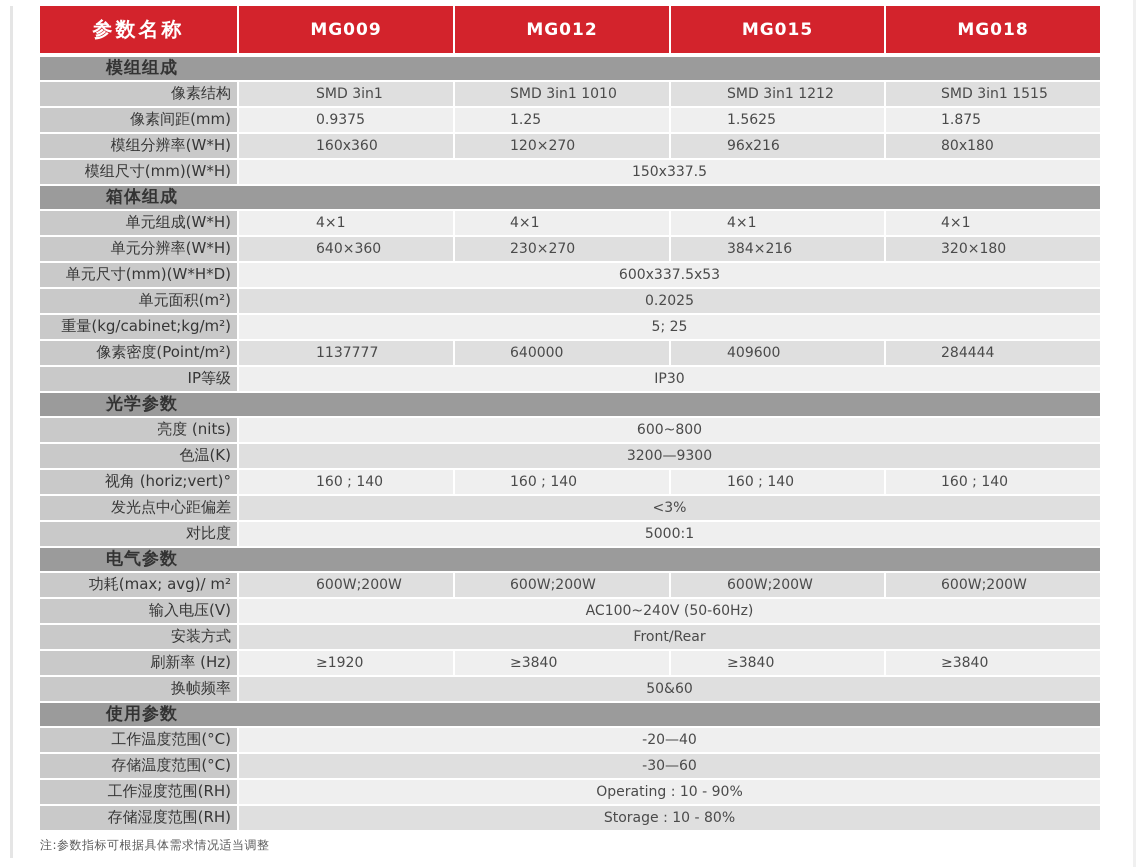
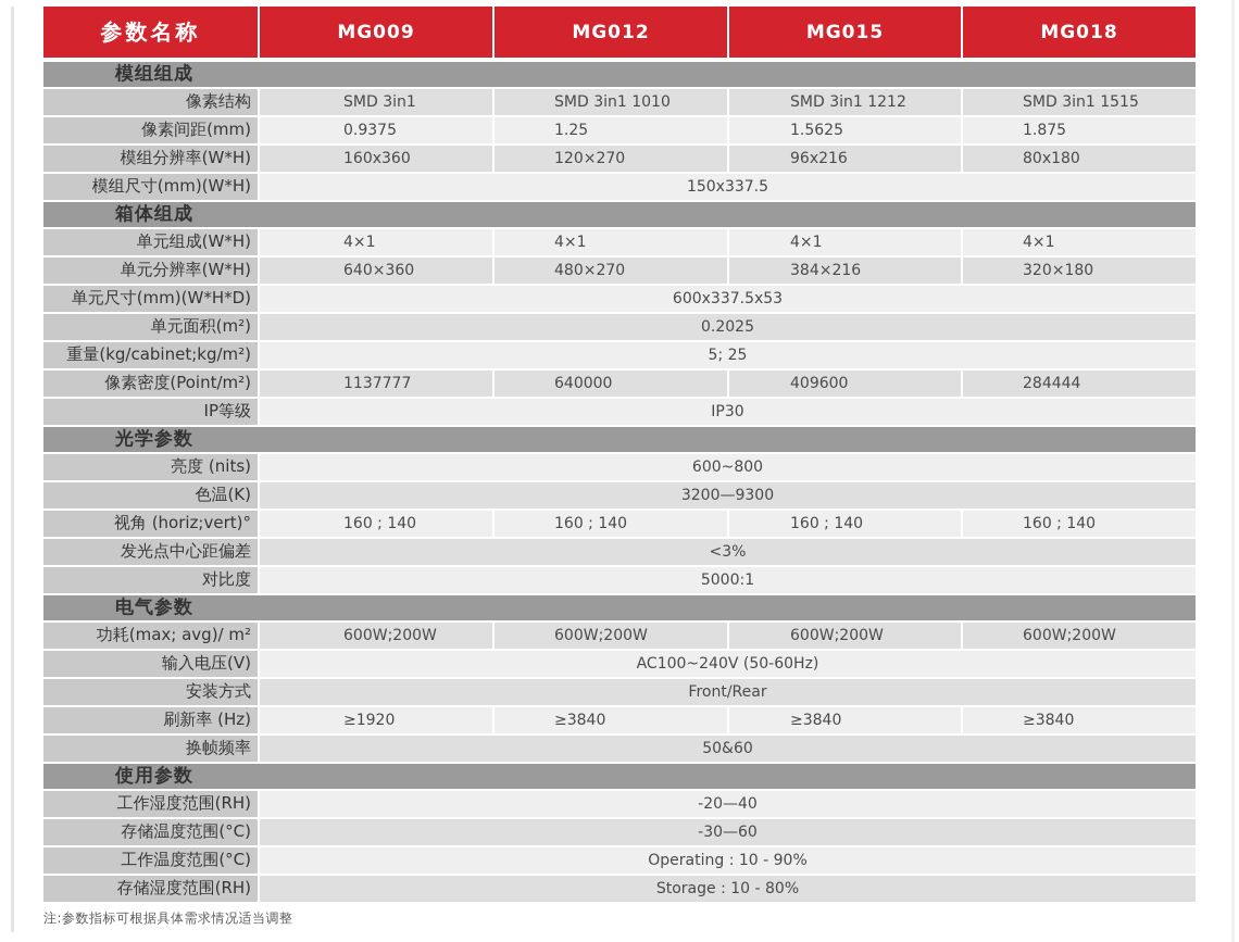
  参数名称
  MG009
  MG012
  MG015
  MG018
  模组组成
  像素结构
  SMD 3in1
  SMD 3in1 1010
  SMD 3in1 1212
  SMD 3in1 1515
  像素间距(mm)
  0.9375
  1.25
  1.5625
  1.875
  模组分辨率(W*H)
  160x360
  120×270
  96x216
  80x180
  模组尺寸(mm)(W*H)
  150x337.5
  箱体组成
  单元组成(W*H)
  4×1
  4×1
  4×1
  4×1
  单元分辨率(W*H)
  640×360
- 230×270
+ 480×270
  384×216
  320×180
  单元尺寸(mm)(W*H*D)
  600x337.5x53
  单元面积(m²)
  0.2025
  重量(kg/cabinet;kg/m²)
  5; 25
  像素密度(Point/m²)
  1137777
  640000
  409600
  284444
  IP等级
  IP30
  光学参数
  亮度 (nits)
  600~800
  色温(K)
  3200—9300
  视角 (horiz;vert)°
  160 ; 140
  160 ; 140
  160 ; 140
  160 ; 140
  发光点中心距偏差
  <3%
  对比度
  5000:1
  电气参数
  功耗(max; avg)/ m²
  600W;200W
  600W;200W
  600W;200W
  600W;200W
  输入电压(V)
  AC100~240V (50-60Hz)
  安装方式
  Front/Rear
  刷新率 (Hz)
  ≥1920
  ≥3840
  ≥3840
  ≥3840
  换帧频率
  50&60
  使用参数
- 工作温度范围(°C)
+ 工作湿度范围(RH)
  -20—40
  存储温度范围(°C)
  -30—60
- 工作湿度范围(RH)
+ 工作温度范围(°C)
  Operating : 10 - 90%
  存储湿度范围(RH)
  Storage : 10 - 80%
  注:参数指标可根据具体需求情况适当调整
